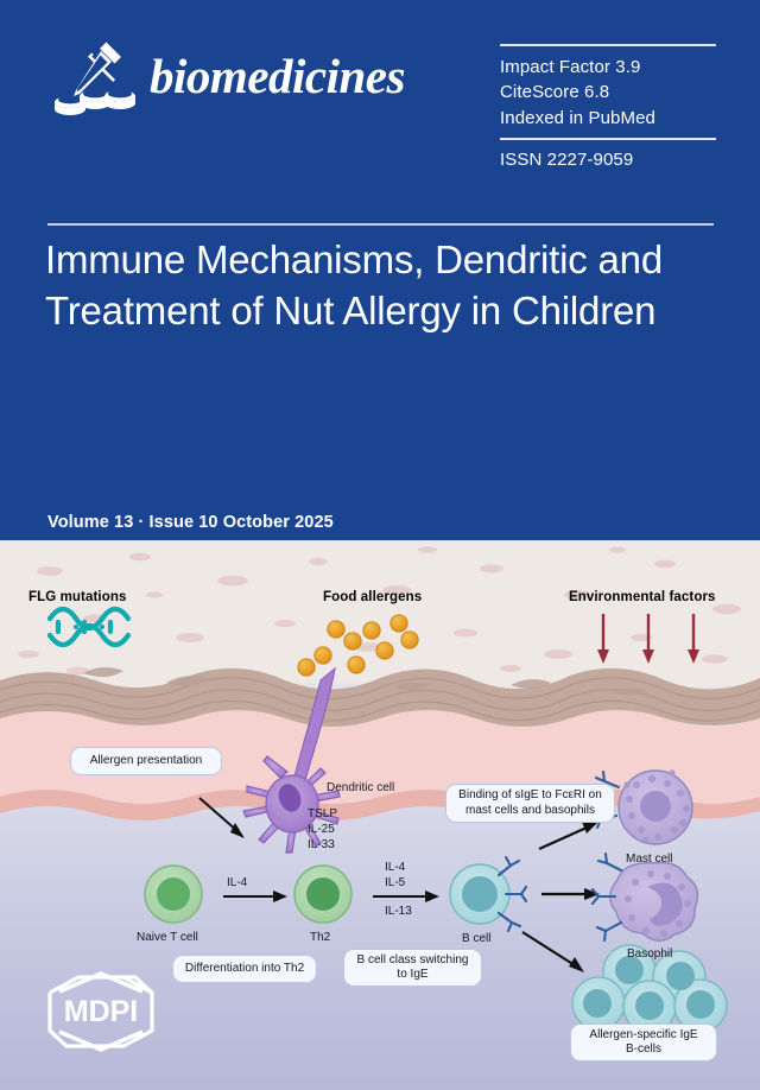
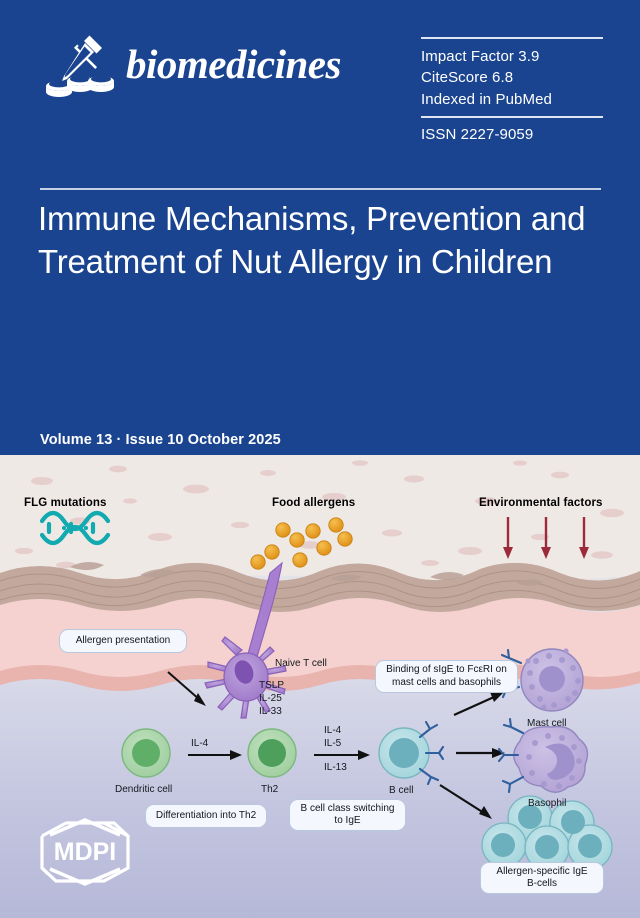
  biomedicines
  Impact Factor 3.9
  CiteScore 6.8
  Indexed in PubMed
  ISSN 2227-9059
- Immune Mechanisms, Dendritic and Treatment of Nut Allergy in Children
+ Immune Mechanisms, Prevention and Treatment of Nut Allergy in Children
  Volume 13 · Issue 10 October 2025
  FLG mutations
  Food allergens
  Environmental factors
- Dendritic cell
+ Naive T cell
  TSLP
  IL-25
  IL-33
  Allergen presentation
  Binding of sIgE to FcεRI on
  mast cells and basophils
  Differentiation into Th2
  B cell class switching
  to IgE
  Allergen-specific IgE
  B-cells
  IL-4
  IL-4
  IL-5
  IL-13
- Naive T cell
+ Dendritic cell
  Th2
  B cell
  Mast cell
  Basophil
  MDPI
